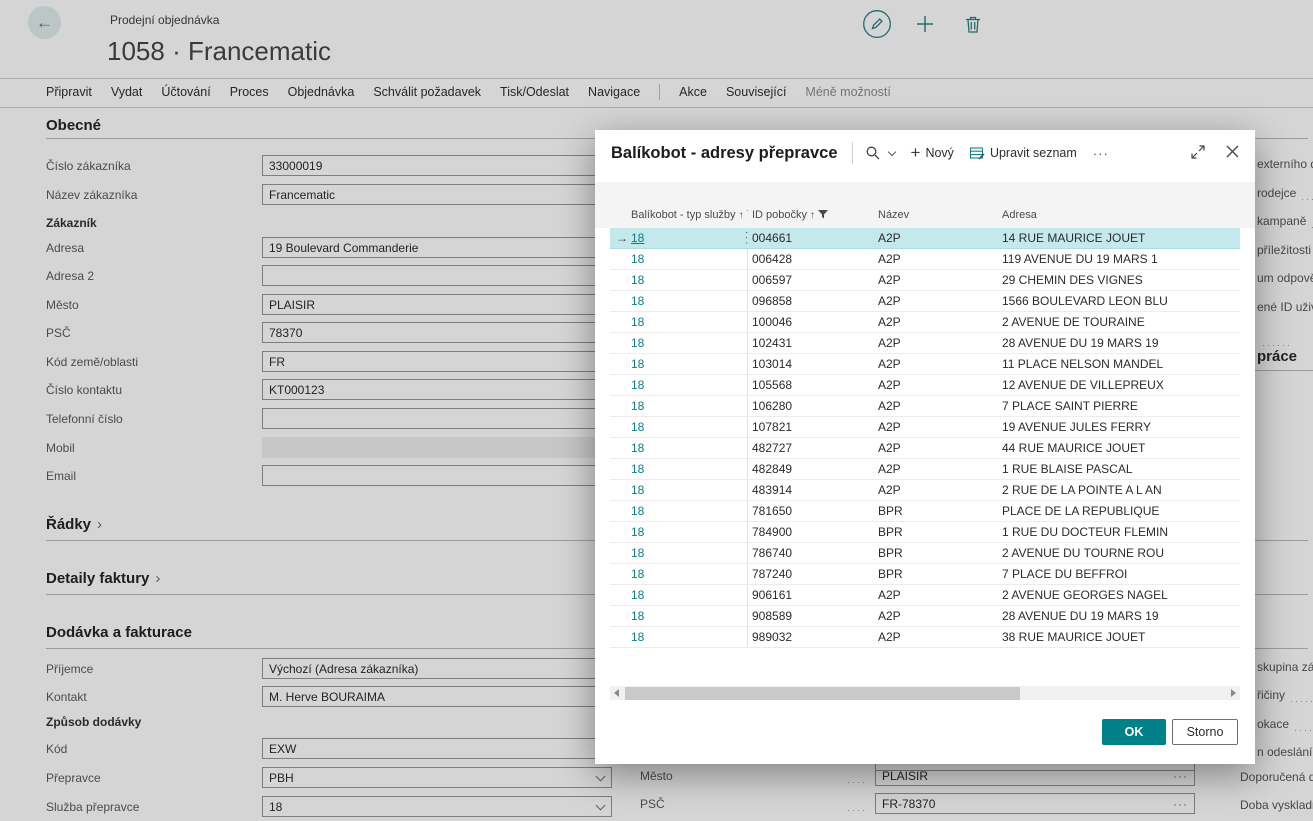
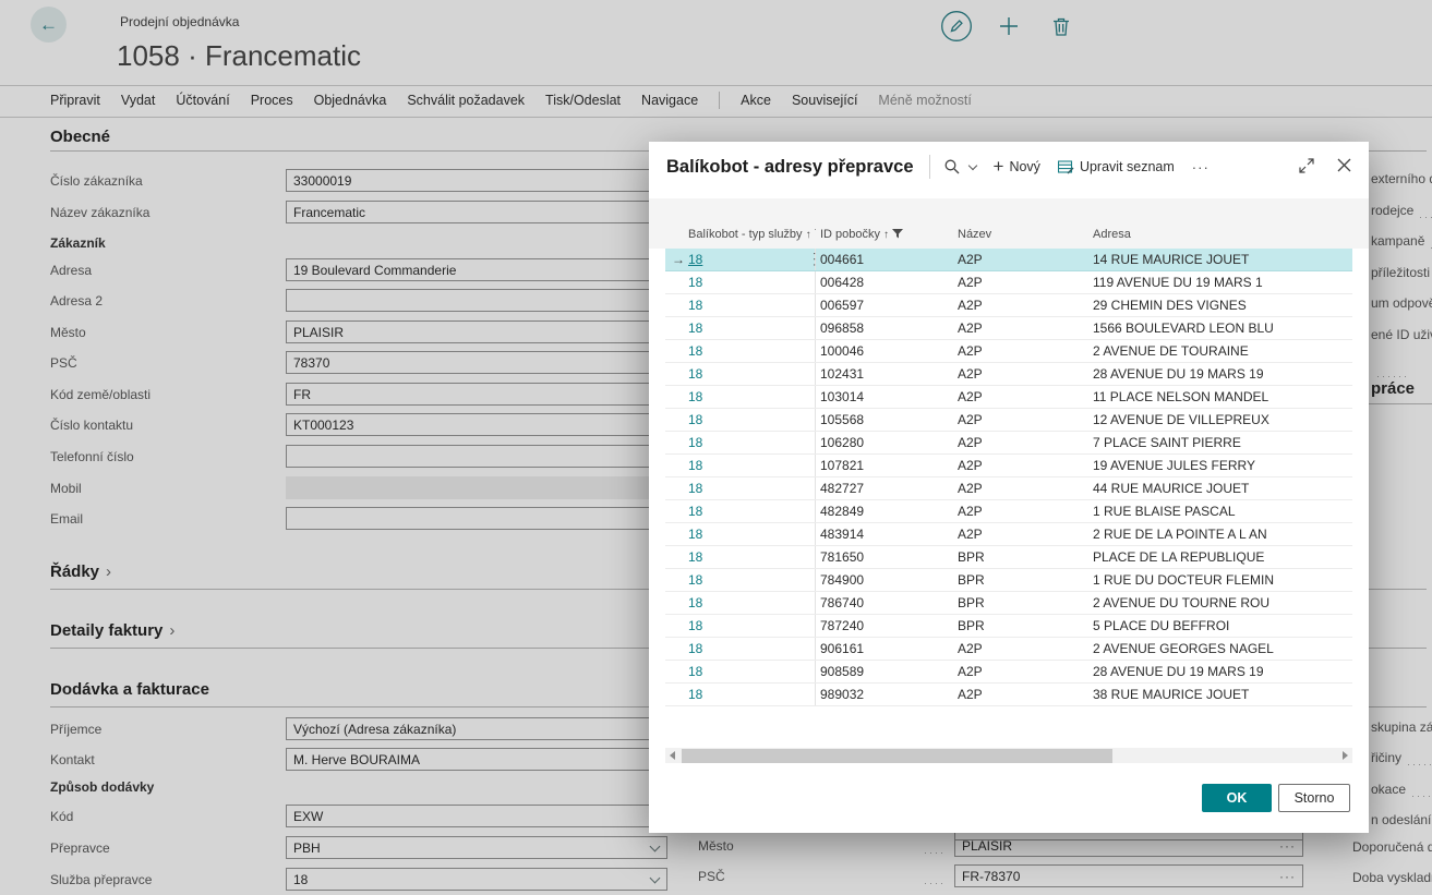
  ←
  Prodejní objednávka
  1058 · Francematic
  Připravit
  Vydat
  Účtování
  Proces
  Objednávka
  Schválit požadavek
  Tisk/Odeslat
  Navigace
  Akce
  Související
  Méně možností
  Obecné
  Číslo zákazníka
  33000019
  Název zákazníka
  Francematic
  Zákazník
  Adresa
  19 Boulevard Commanderie
  Adresa 2
  Město
  PLAISIR
  PSČ
  78370
  Kód země/oblasti
  FR
  Číslo kontaktu
  KT000123
  Telefonní číslo
  Mobil
  Email
  Řádky ›
  Detaily faktury ›
  Dodávka a fakturace
  Příjemce
  Výchozí (Adresa zákazníka)
  Kontakt
  M. Herve BOURAIMA
  Způsob dodávky
  Kód
  EXW
  Přepravce
  PBH
  Služba přepravce
  18
  Město
  PLAISIR
  ···
  PSČ
  FR-78370
  ···
  externího
  rodejce
  kampaně
  příležitosti
  um odpov
  ené ID uži
  práce
  skupina zá
  řičiny
  okace
  n odeslání
  Doporučená d
  Doba vysklad
  Balíkobot - adresy přepravce
  +
  Nový
  Upravit seznam
  ···
  Balíkobot - typ služby ↑
  ID pobočky ↑
  Název
  Adresa
  →
  18
  004661
  A2P
  14 RUE MAURICE JOUET
  18
  006428
  A2P
  119 AVENUE DU 19 MARS 1
  18
  006597
  A2P
  29 CHEMIN DES VIGNES
  18
  096858
  A2P
  1566 BOULEVARD LEON BLU
  18
  100046
  A2P
  2 AVENUE DE TOURAINE
  18
  102431
  A2P
  28 AVENUE DU 19 MARS 19
  18
  103014
  A2P
  11 PLACE NELSON MANDEL
  18
  105568
  A2P
  12 AVENUE DE VILLEPREUX
  18
  106280
  A2P
  7 PLACE SAINT PIERRE
  18
  107821
  A2P
  19 AVENUE JULES FERRY
  18
  482727
  A2P
  44 RUE MAURICE JOUET
  18
  482849
  A2P
  1 RUE BLAISE PASCAL
  18
  483914
  A2P
  2 RUE DE LA POINTE A L AN
  18
  781650
  BPR
  PLACE DE LA REPUBLIQUE
  18
  784900
  BPR
  1 RUE DU DOCTEUR FLEMIN
  18
  786740
  BPR
  2 AVENUE DU TOURNE ROU
  18
  787240
  BPR
- 7 PLACE DU BEFFROI
+ 5 PLACE DU BEFFROI
  18
  906161
  A2P
  2 AVENUE GEORGES NAGEL
  18
  908589
  A2P
  28 AVENUE DU 19 MARS 19
  18
  989032
  A2P
  38 RUE MAURICE JOUET
  OK
  Storno
